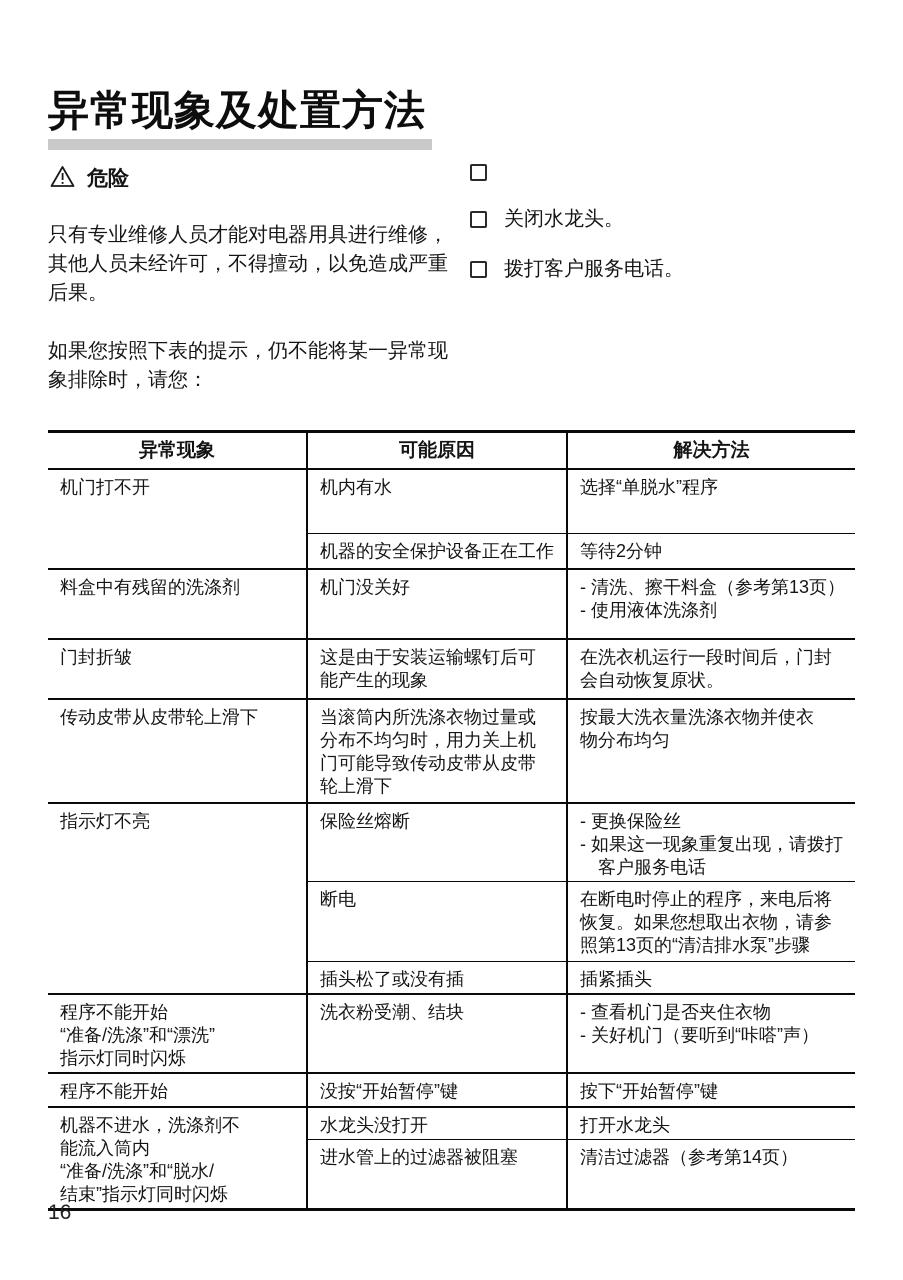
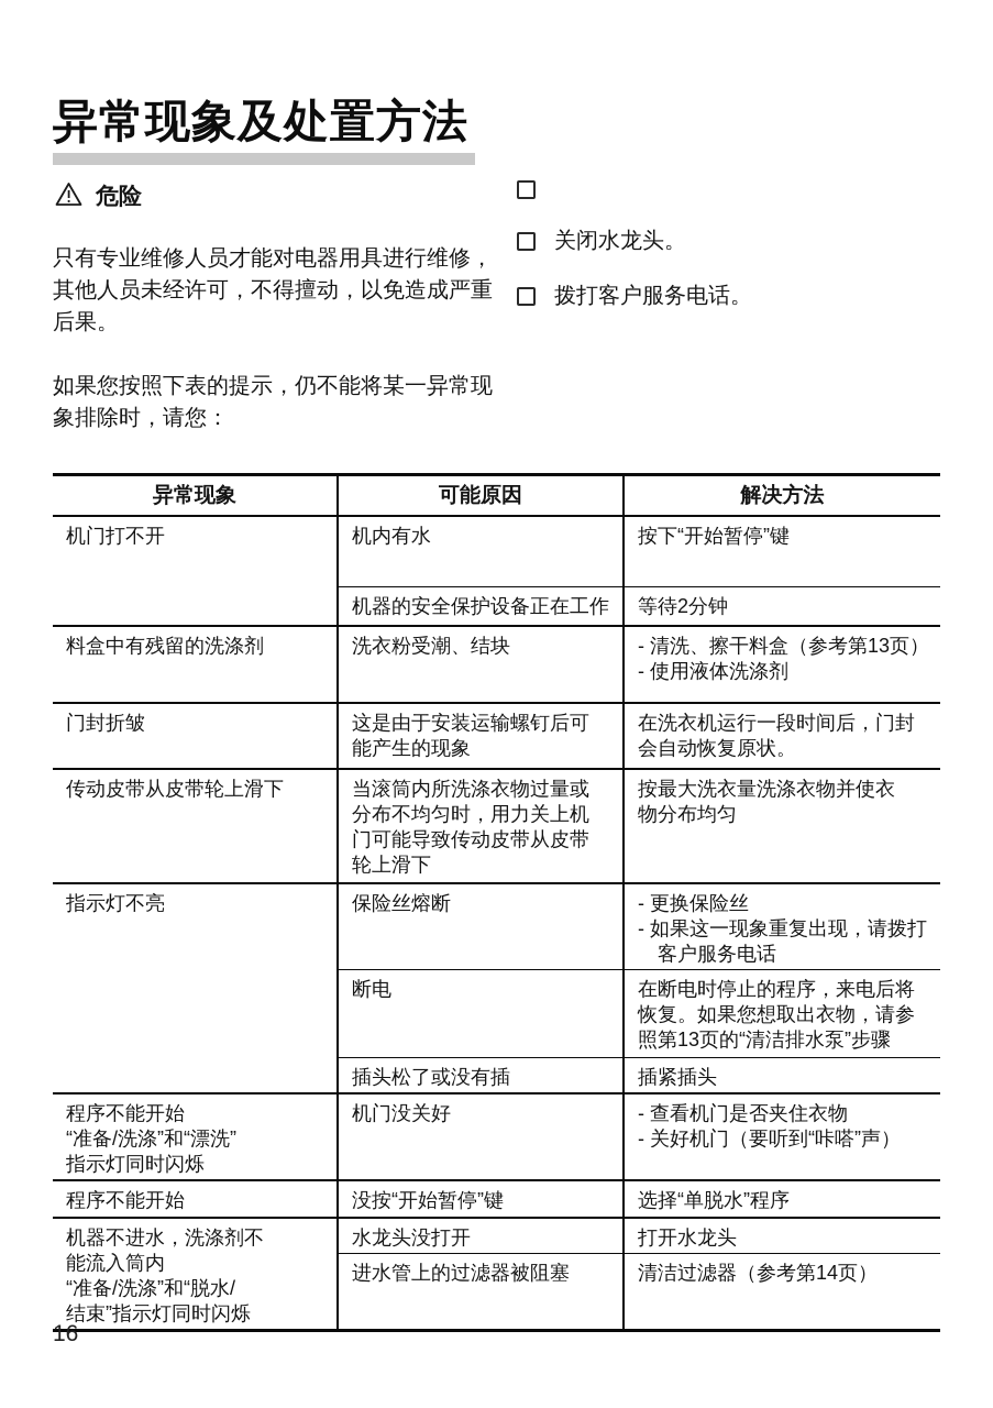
  异常现象及处置方法
  危险
  只有专业维修人员才能对电器用具进行维修，其他人员未经许可，不得擅动，以免造成严重后果。
  如果您按照下表的提示，仍不能将某一异常现象排除时，请您：
  关闭水龙头。
  拨打客户服务电话。
  异常现象	可能原因	解决方法
- 机门打不开	机内有水	选择“单脱水”程序
+ 机门打不开	机内有水	按下“开始暂停”键
  机器的安全保护设备正在工作	等待2分钟
- 料盒中有残留的洗涤剂	机门没关好	- 清洗、擦干料盒（参考第13页） - 使用液体洗涤剂
+ 料盒中有残留的洗涤剂	洗衣粉受潮、结块	- 清洗、擦干料盒（参考第13页） - 使用液体洗涤剂
  门封折皱	这是由于安装运输螺钉后可 能产生的现象	在洗衣机运行一段时间后，门封 会自动恢复原状。
  传动皮带从皮带轮上滑下	当滚筒内所洗涤衣物过量或 分布不均匀时，用力关上机 门可能导致传动皮带从皮带 轮上滑下	按最大洗衣量洗涤衣物并使衣 物分布均匀
  指示灯不亮	保险丝熔断	- 更换保险丝 - 如果这一现象重复出现，请拨打 客户服务电话
  断电	在断电时停止的程序，来电后将 恢复。如果您想取出衣物，请参 照第13页的“清洁排水泵”步骤
  插头松了或没有插	插紧插头
- 程序不能开始 “准备/洗涤”和“漂洗” 指示灯同时闪烁	洗衣粉受潮、结块	- 查看机门是否夹住衣物 - 关好机门（要听到“咔嗒”声）
+ 程序不能开始 “准备/洗涤”和“漂洗” 指示灯同时闪烁	机门没关好	- 查看机门是否夹住衣物 - 关好机门（要听到“咔嗒”声）
- 程序不能开始	没按“开始暂停”键	按下“开始暂停”键
+ 程序不能开始	没按“开始暂停”键	选择“单脱水”程序
  机器不进水，洗涤剂不 能流入筒内 “准备/洗涤”和“脱水/ 结束”指示灯同时闪烁	水龙头没打开	打开水龙头
  进水管上的过滤器被阻塞	清洁过滤器（参考第14页）
  16
